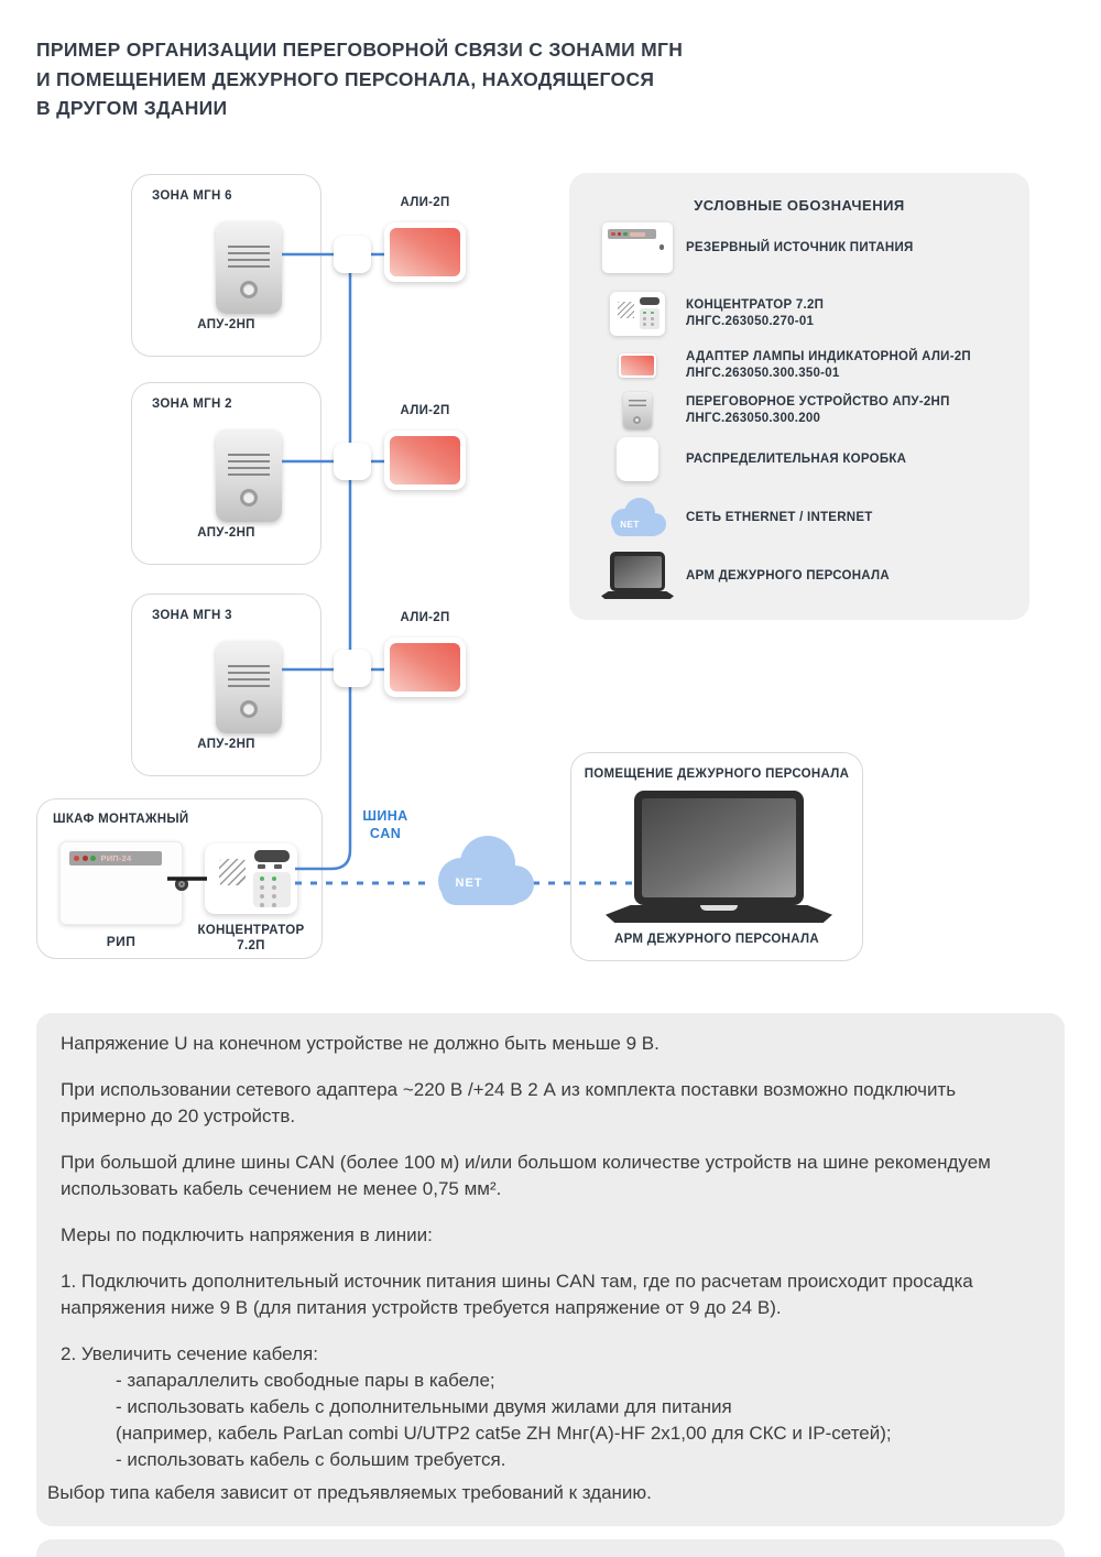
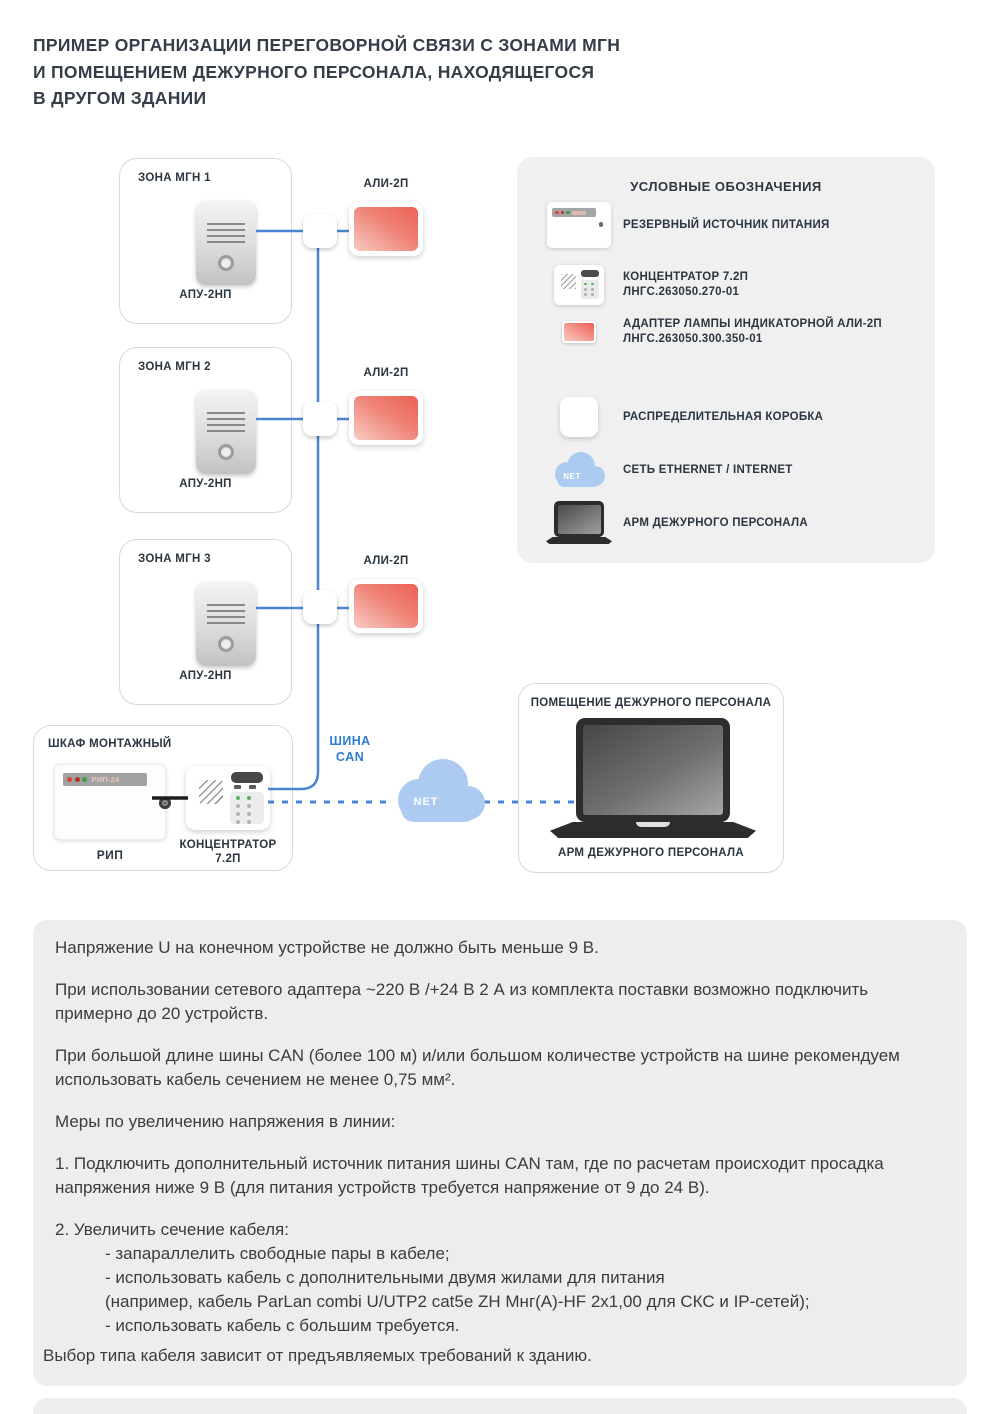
  ПРИМЕР ОРГАНИЗАЦИИ ПЕРЕГОВОРНОЙ СВЯЗИ С ЗОНАМИ МГН
  И ПОМЕЩЕНИЕМ ДЕЖУРНОГО ПЕРСОНАЛА, НАХОДЯЩЕГОСЯ
  В ДРУГОМ ЗДАНИИ
- ЗОНА МГН 6
+ ЗОНА МГН 1
  АПУ-2НП
  АЛИ-2П
  ЗОНА МГН 2
  АПУ-2НП
  АЛИ-2П
  ЗОНА МГН 3
  АПУ-2НП
  АЛИ-2П
  ШКАФ МОНТАЖНЫЙ
  РИП-24
  РИП
  КОНЦЕНТРАТОР
  7.2П
  ШИНА
  CAN
  NET
  ПОМЕЩЕНИЕ ДЕЖУРНОГО ПЕРСОНАЛА
  АРМ ДЕЖУРНОГО ПЕРСОНАЛА
  УСЛОВНЫЕ ОБОЗНАЧЕНИЯ
  РЕЗЕРВНЫЙ ИСТОЧНИК ПИТАНИЯ
  КОНЦЕНТРАТОР 7.2П
  ЛНГС.263050.270-01
  АДАПТЕР ЛАМПЫ ИНДИКАТОРНОЙ АЛИ-2П
  ЛНГС.263050.300.350-01
- ПЕРЕГОВОРНОЕ УСТРОЙСТВО АПУ-2НП
- ЛНГС.263050.300.200
  РАСПРЕДЕЛИТЕЛЬНАЯ КОРОБКА
  NET
  СЕТЬ ETHERNET / INTERNET
  АРМ ДЕЖУРНОГО ПЕРСОНАЛА
  Напряжение U на конечном устройстве не должно быть меньше 9 В.
  При использовании сетевого адаптера ~220 В /+24 В 2 А из комплекта поставки возможно подключить примерно до 20 устройств.
  При большой длине шины CAN (более 100 м) и/или большом количестве устройств на шине рекомендуем использовать кабель сечением не менее 0,75 мм².
- Меры по подключить напряжения в линии:
+ Меры по увеличению напряжения в линии:
  1. Подключить дополнительный источник питания шины CAN там, где по расчетам происходит просадка напряжения ниже 9 В (для питания устройств требуется напряжение от 9 до 24 В).
  2. Увеличить сечение кабеля:
  - запараллелить свободные пары в кабеле;
  - использовать кабель с дополнительными двумя жилами для питания
  (например, кабель ParLan combi U/UTP2 cat5e ZH Мнг(А)-HF 2x1,00 для СКС и IP-сетей);
  - использовать кабель с большим требуется.
  Выбор типа кабеля зависит от предъявляемых требований к зданию.
